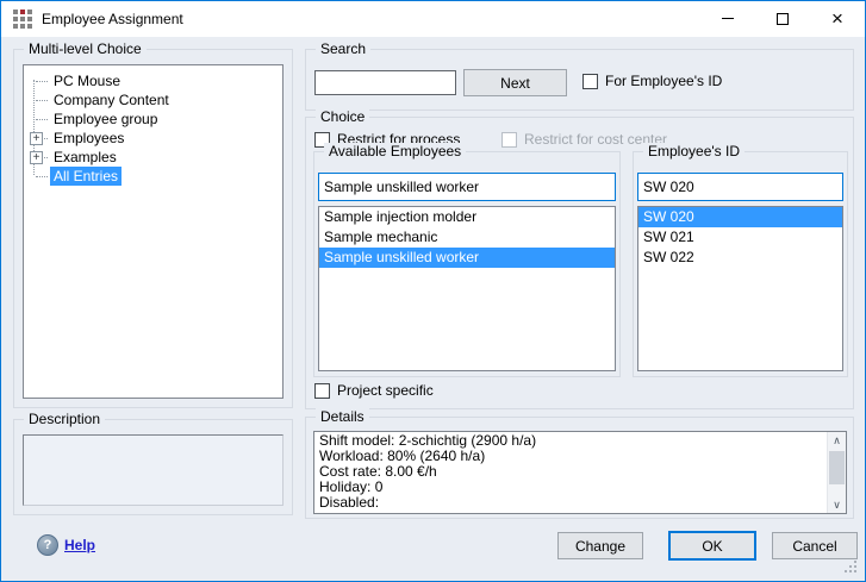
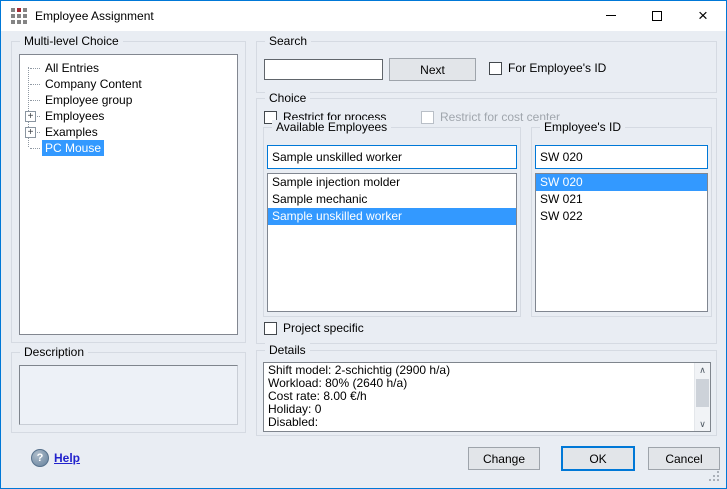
  Employee Assignment
  Multi-level Choice
- PC Mouse
+ All Entries
  Company Content
  Employee group
  Employees
  Examples
- All Entries
+ PC Mouse
  Search
  Next
  For Employee's ID
  Choice
  Restrict for process
  Restrict for cost center
  Available Employees
  Sample unskilled worker
  Sample injection molder
  Sample mechanic
  Sample unskilled worker
  Employee's ID
  SW 020
  SW 020
  SW 021
  SW 022
  Project specific
  Description
  Details
  Shift model: 2-schichtig (2900 h/a)
  Workload: 80% (2640 h/a)
  Cost rate: 8.00 €/h
  Holiday: 0
  Disabled:
  Help
  Change
  OK
  Cancel
